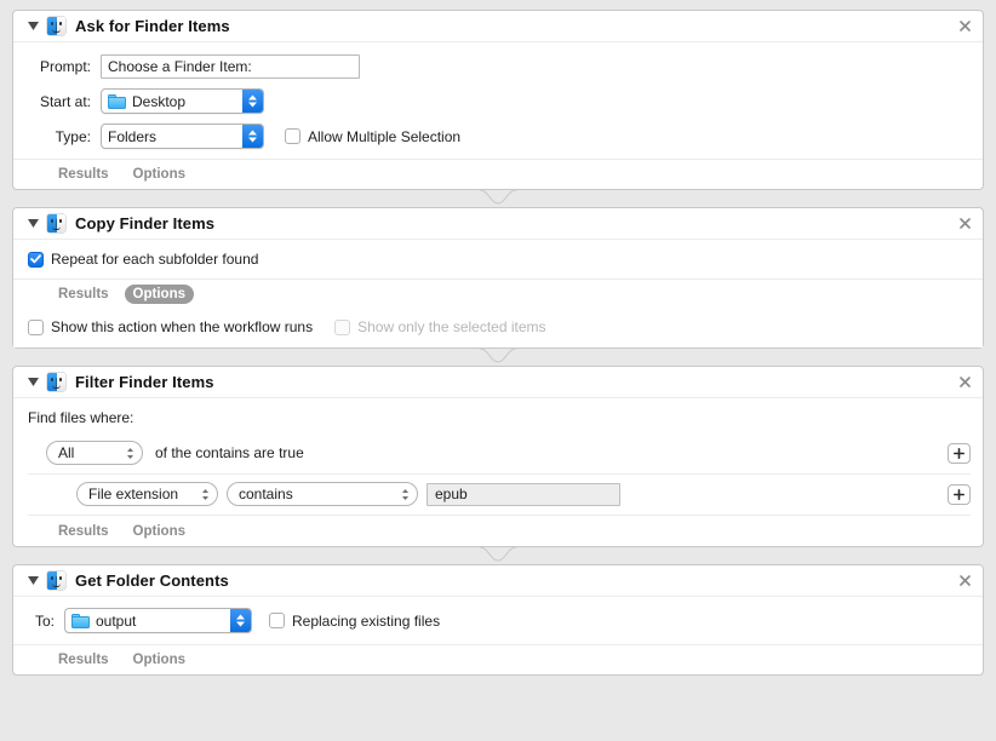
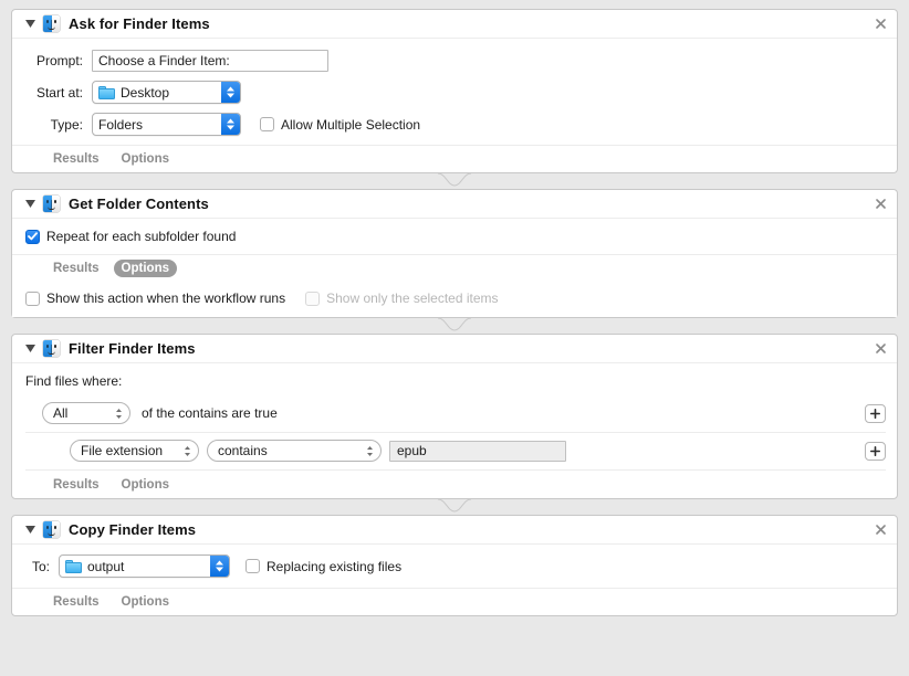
  Ask for Finder Items
  Prompt:
  Choose a Finder Item:
  Start at:
  Desktop
  Type:
  Folders
  Allow Multiple Selection
  Results
  Options
- Copy Finder Items
+ Get Folder Contents
  Repeat for each subfolder found
  Results
  Options
  Show this action when the workflow runs
  Show only the selected items
  Filter Finder Items
  Find files where:
  All
  of the contains are true
  File extension
  contains
  epub
  Results
  Options
- Get Folder Contents
+ Copy Finder Items
  To:
  output
  Replacing existing files
  Results
  Options
